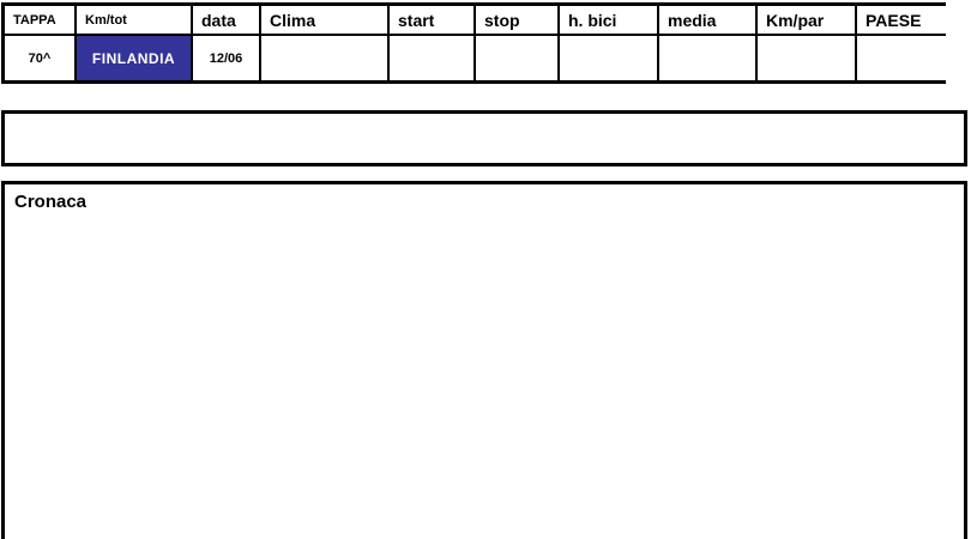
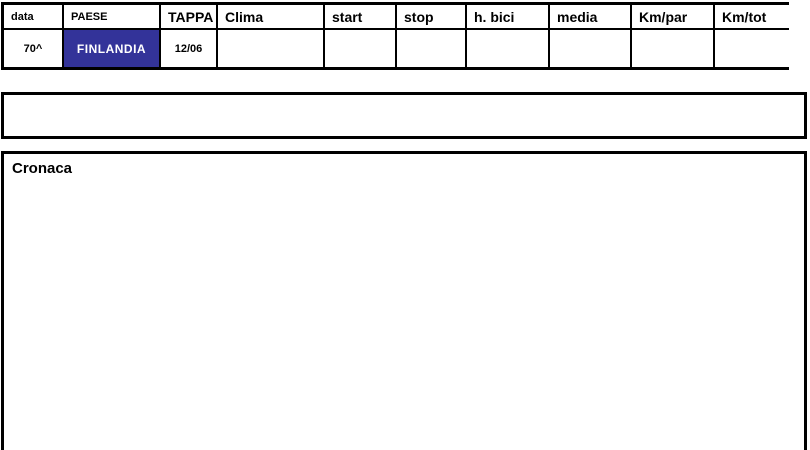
- TAPPA
+ data
- Km/tot
+ PAESE
- data
+ TAPPA
  Clima
  start
  stop
  h. bici
  media
  Km/par
- PAESE
+ Km/tot
  70^
  FINLANDIA
  12/06
  Cronaca
